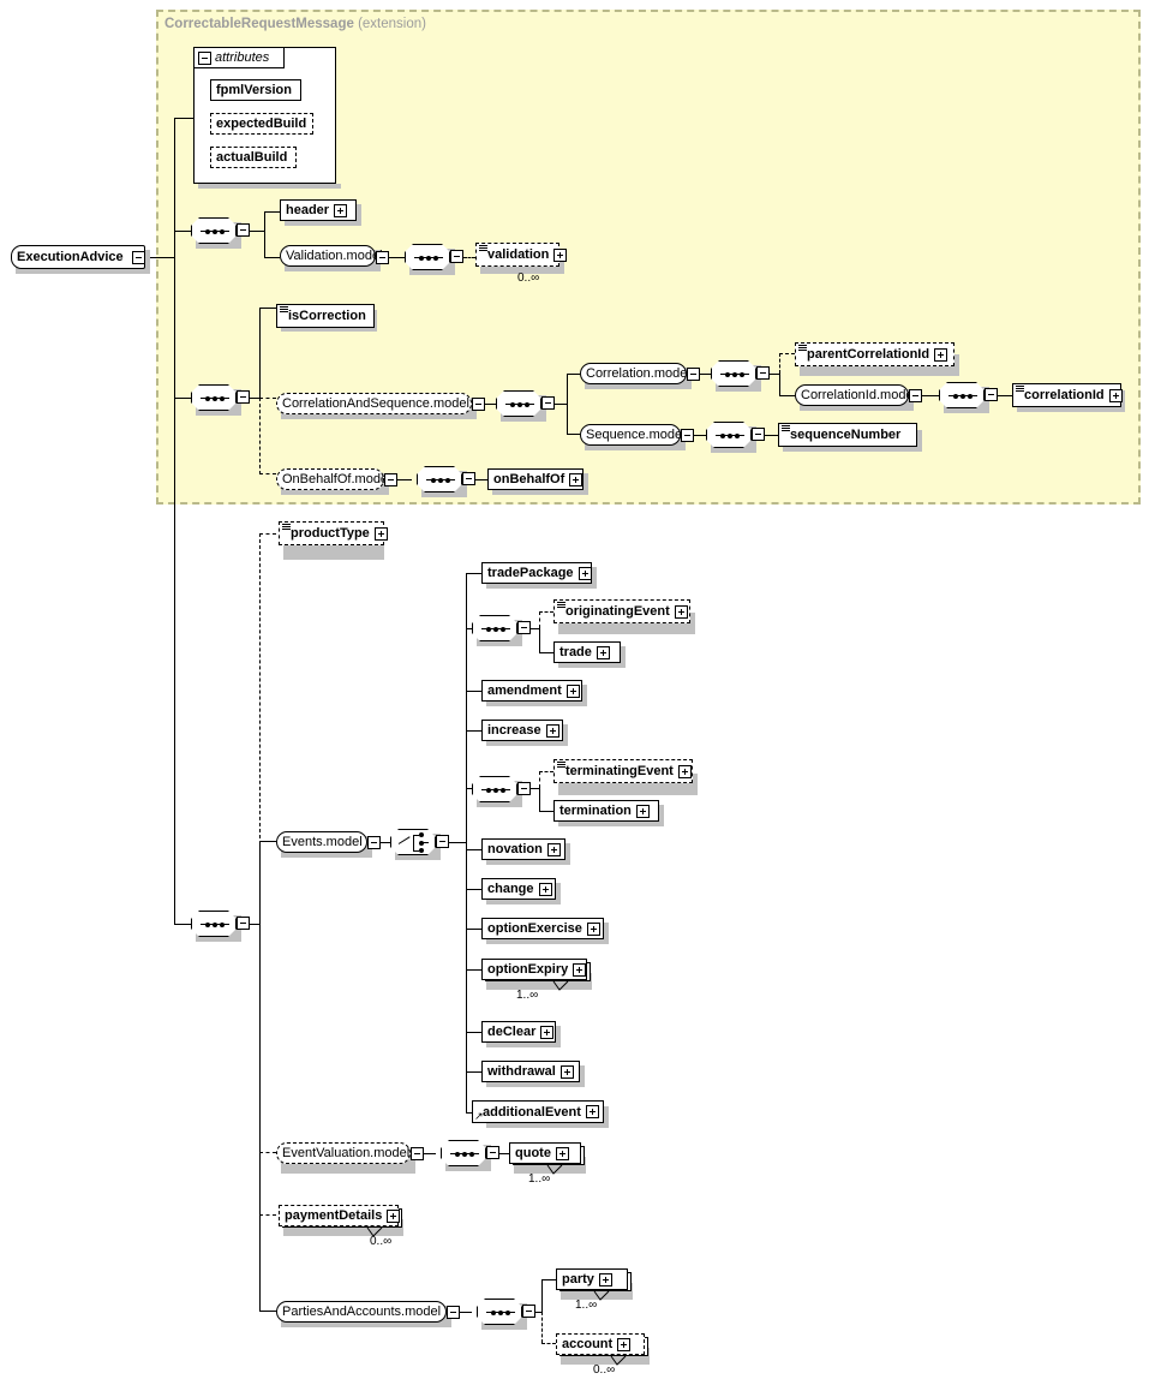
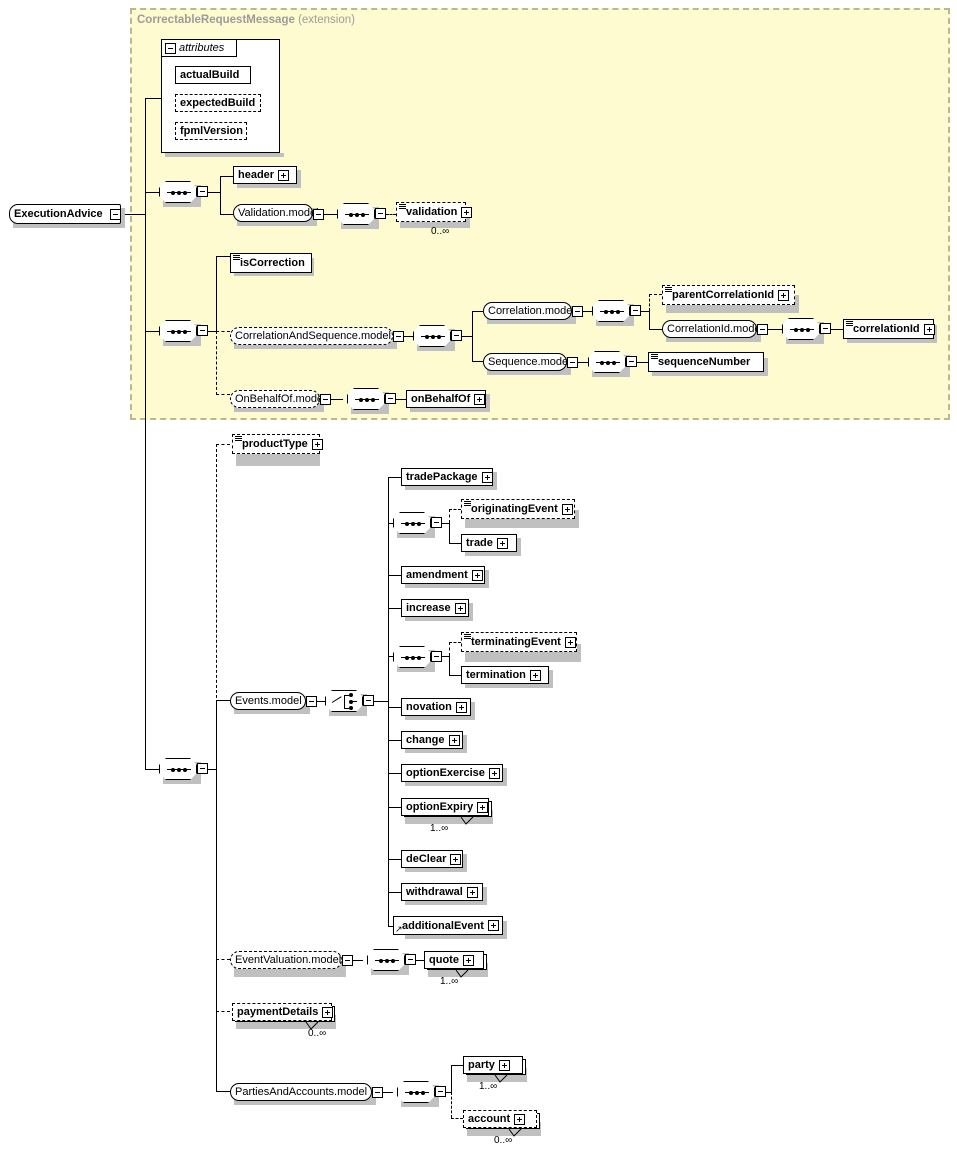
  CorrectableRequestMessage (extension)
  ExecutionAdvice
  attributes
- fpmlVersion
+ actualBuild
  expectedBuild
- actualBuild
+ fpmlVersion
  header
  Validation.mod
  validation
  0..∞
  isCorrection
  CorrelationAndSequence.model
  Correlation.mode
  parentCorrelationId
  CorrelationId.mod
  correlationId
  Sequence.mode
  sequenceNumber
  OnBehalfOf.mod
  onBehalfOf
  productType
  Events.model
  tradePackage
  originatingEvent
  trade
  amendment
  increase
  terminatingEvent
  termination
  novation
  change
  optionExercise
  optionExpiry
  1..∞
  deClear
  withdrawal
  ↗
  additionalEvent
  EventValuation.model
  quote
  1..∞
  paymentDetails
  0..∞
  PartiesAndAccounts.model
  party
  1..∞
  account
  0..∞
